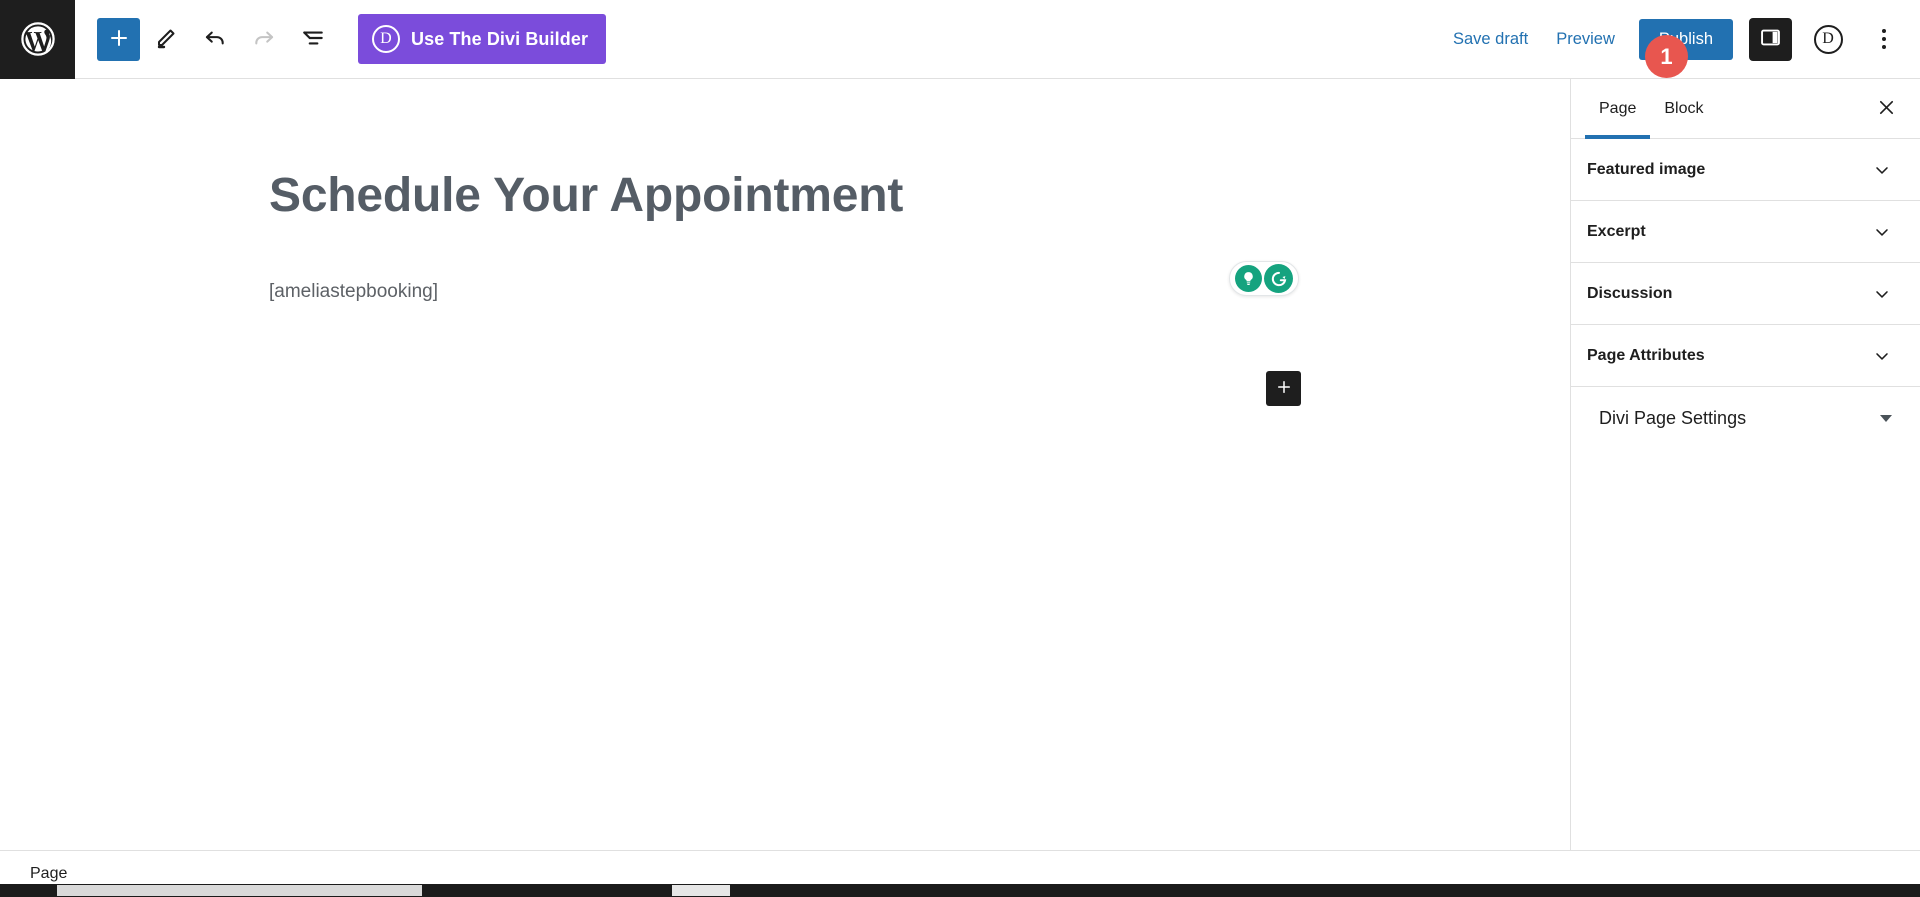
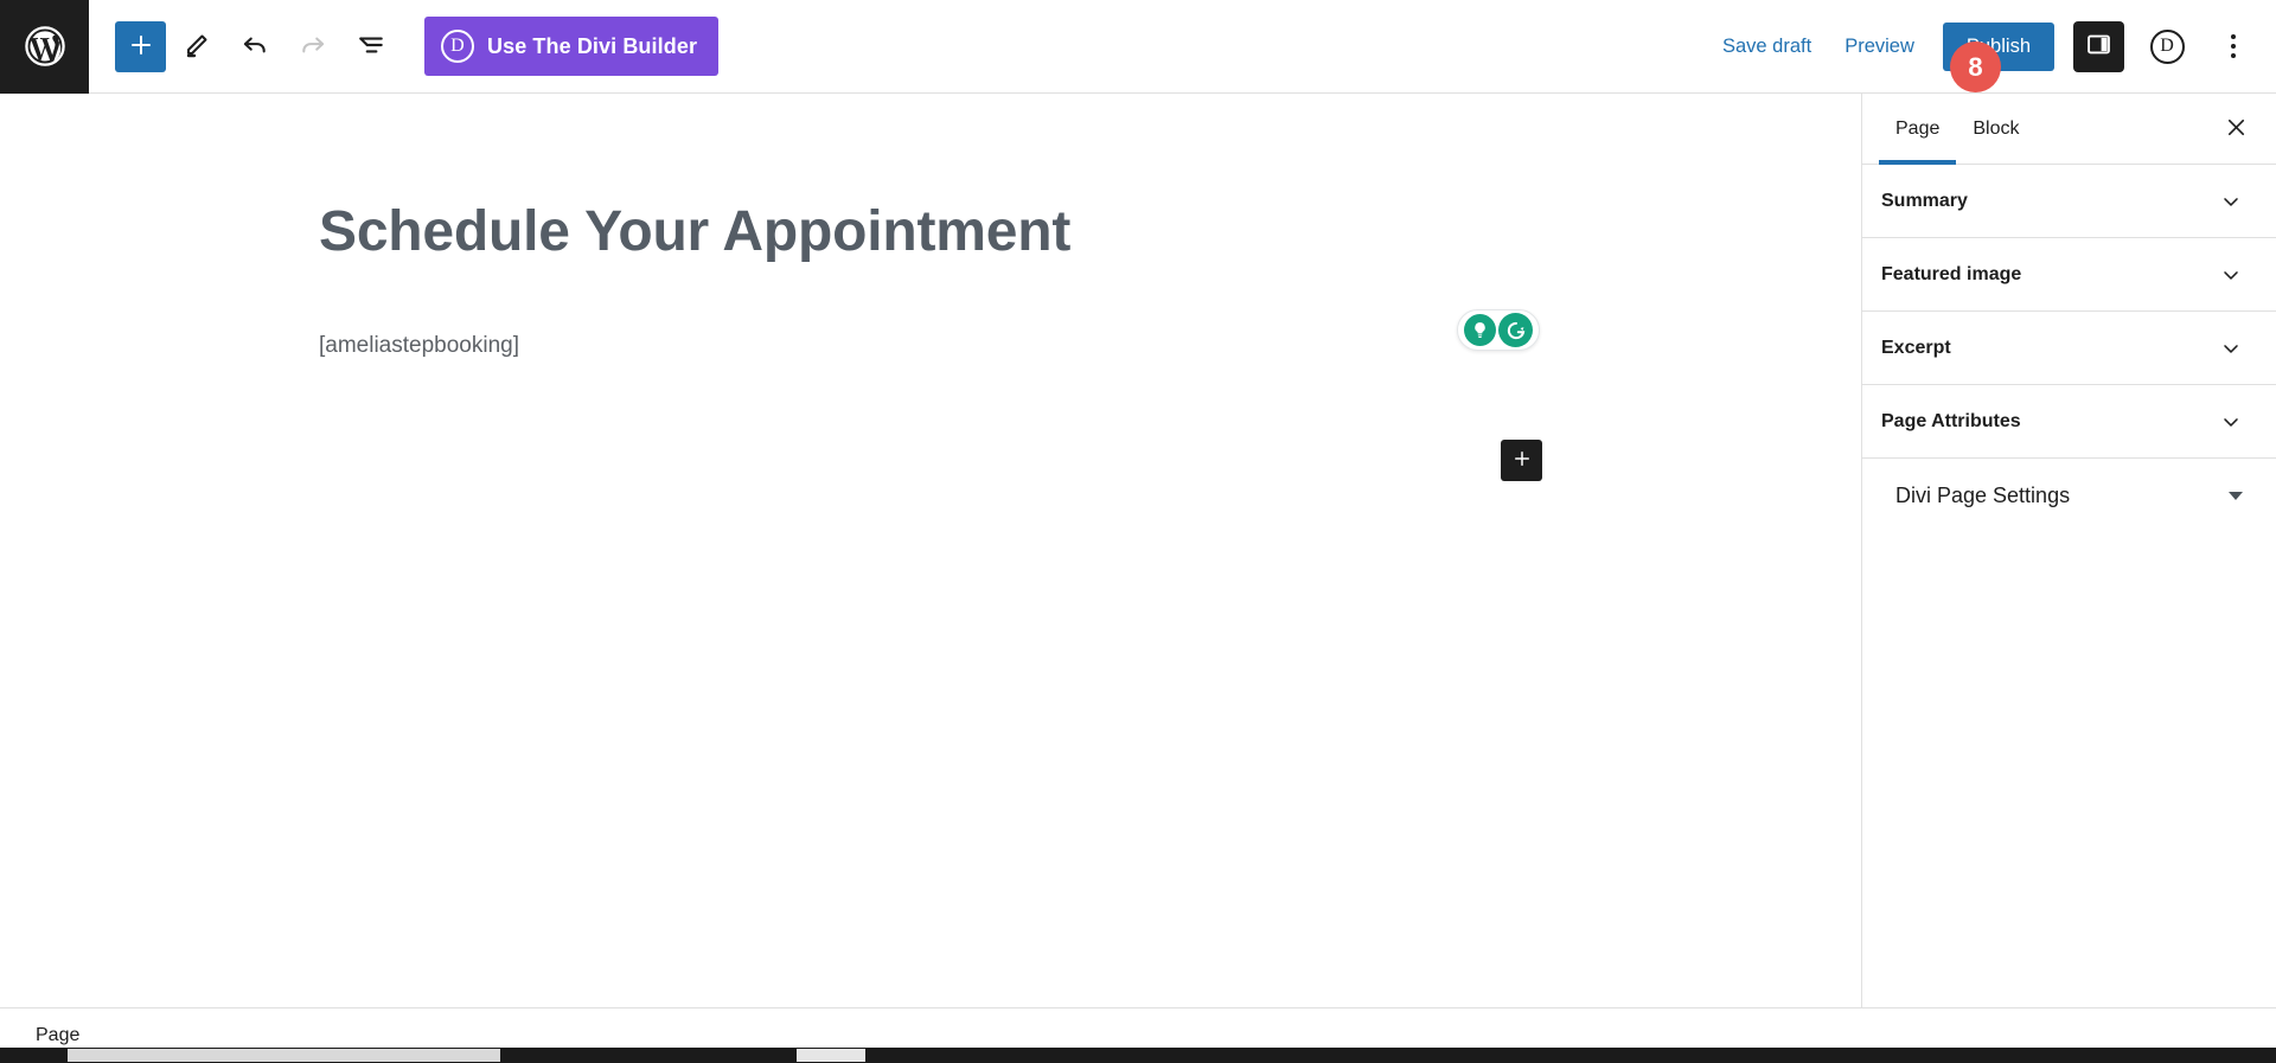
  D
  Use The Divi Builder
  Save draft
  Preview
- 1
+ 8
  blish
  D
  Schedule Your Appointment
  [ameliastepbooking]
  Page
  Block
+ Summary
  Featured image
  Excerpt
- Discussion
  Page Attributes
  Divi Page Settings
  Page
